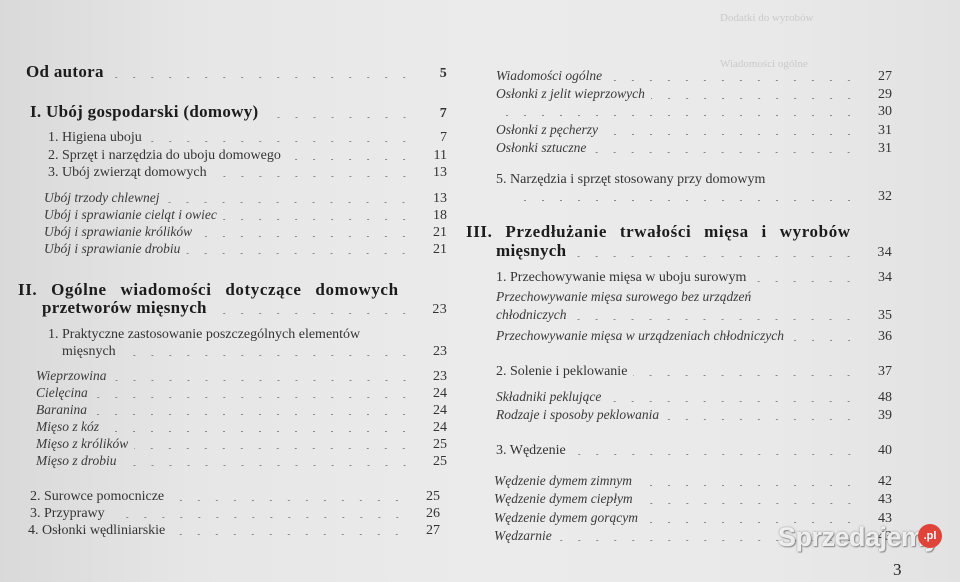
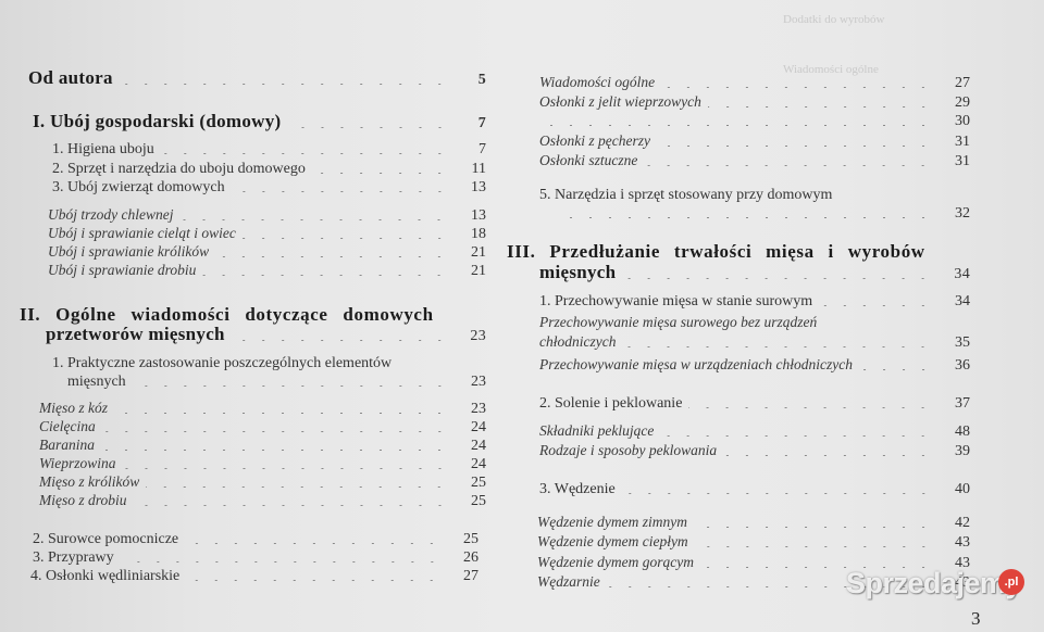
  Dodatki do wyrobów
  Wiadomości ogólne
  Od autora
  5
  I. Ubój gospodarski (domowy)
  7
  1. Higiena uboju
  7
  2. Sprzęt i narzędzia do uboju domowego
  11
  3. Ubój zwierząt domowych
  13
  Ubój trzody chlewnej
  13
  Ubój i sprawianie cieląt i owiec
  18
  Ubój i sprawianie królików
  21
  Ubój i sprawianie drobiu
  21
  II. Ogólne wiadomości dotyczące domowych
  przetworów mięsnych
  23
  1. Praktyczne zastosowanie poszczególnych elementów
  mięsnych
  23
- Wieprzowina
+ Mięso z kóz
  23
  Cielęcina
  24
  Baranina
  24
- Mięso z kóz
+ Wieprzowina
  24
  Mięso z królików
  25
  Mięso z drobiu
  25
  2. Surowce pomocnicze
  25
  3. Przyprawy
  26
  4. Osłonki wędliniarskie
  27
  Wiadomości ogólne
  27
  Osłonki z jelit wieprzowych
  29
  30
  Osłonki z pęcherzy
  31
  Osłonki sztuczne
  31
  5. Narzędzia i sprzęt stosowany przy domowym
  32
  III. Przedłużanie trwałości mięsa i wyrobów
  mięsnych
  34
- 1. Przechowywanie mięsa w uboju surowym
+ 1. Przechowywanie mięsa w stanie surowym
  34
  Przechowywanie mięsa surowego bez urządzeń
  chłodniczych
  35
  Przechowywanie mięsa w urządzeniach chłodniczych
  36
  2. Solenie i peklowanie
  37
  Składniki peklujące
  48
  Rodzaje i sposoby peklowania
  39
  3. Wędzenie
  40
  Wędzenie dymem zimnym
  42
  Wędzenie dymem ciepłym
  43
  Wędzenie dymem gorącym
  43
  Wędzarnie
  43
  3
  Sprzedajem
  .pl
